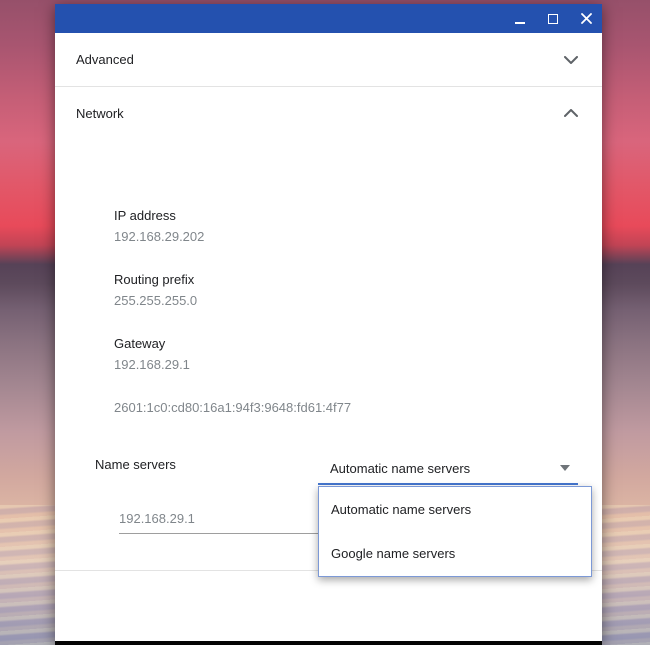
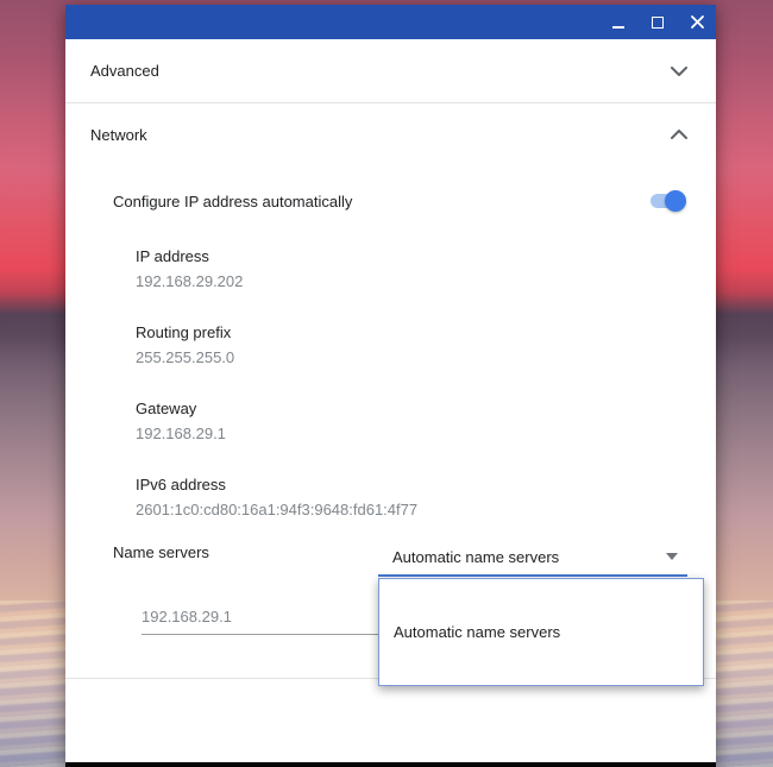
  Advanced
  Network
+ Configure IP address automatically
  IP address
  192.168.29.202
  Routing prefix
  255.255.255.0
  Gateway
  192.168.29.1
+ IPv6 address
  2601:1c0:cd80:16a1:94f3:9648:fd61:4f77
  Name servers
  Automatic name servers
  192.168.29.1
  Automatic name servers
- Google name servers
